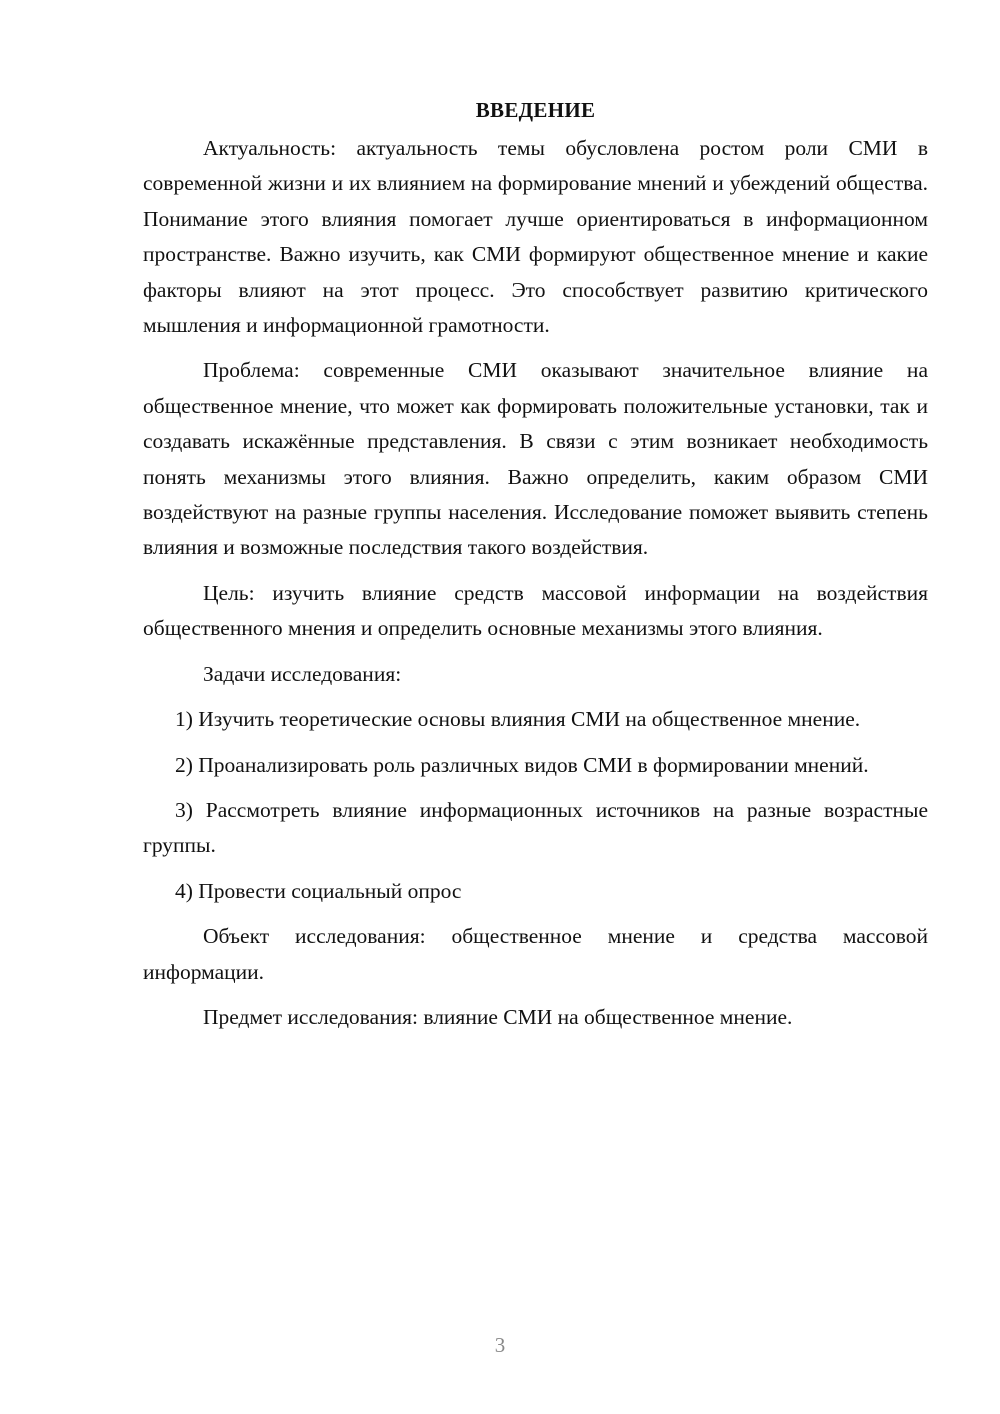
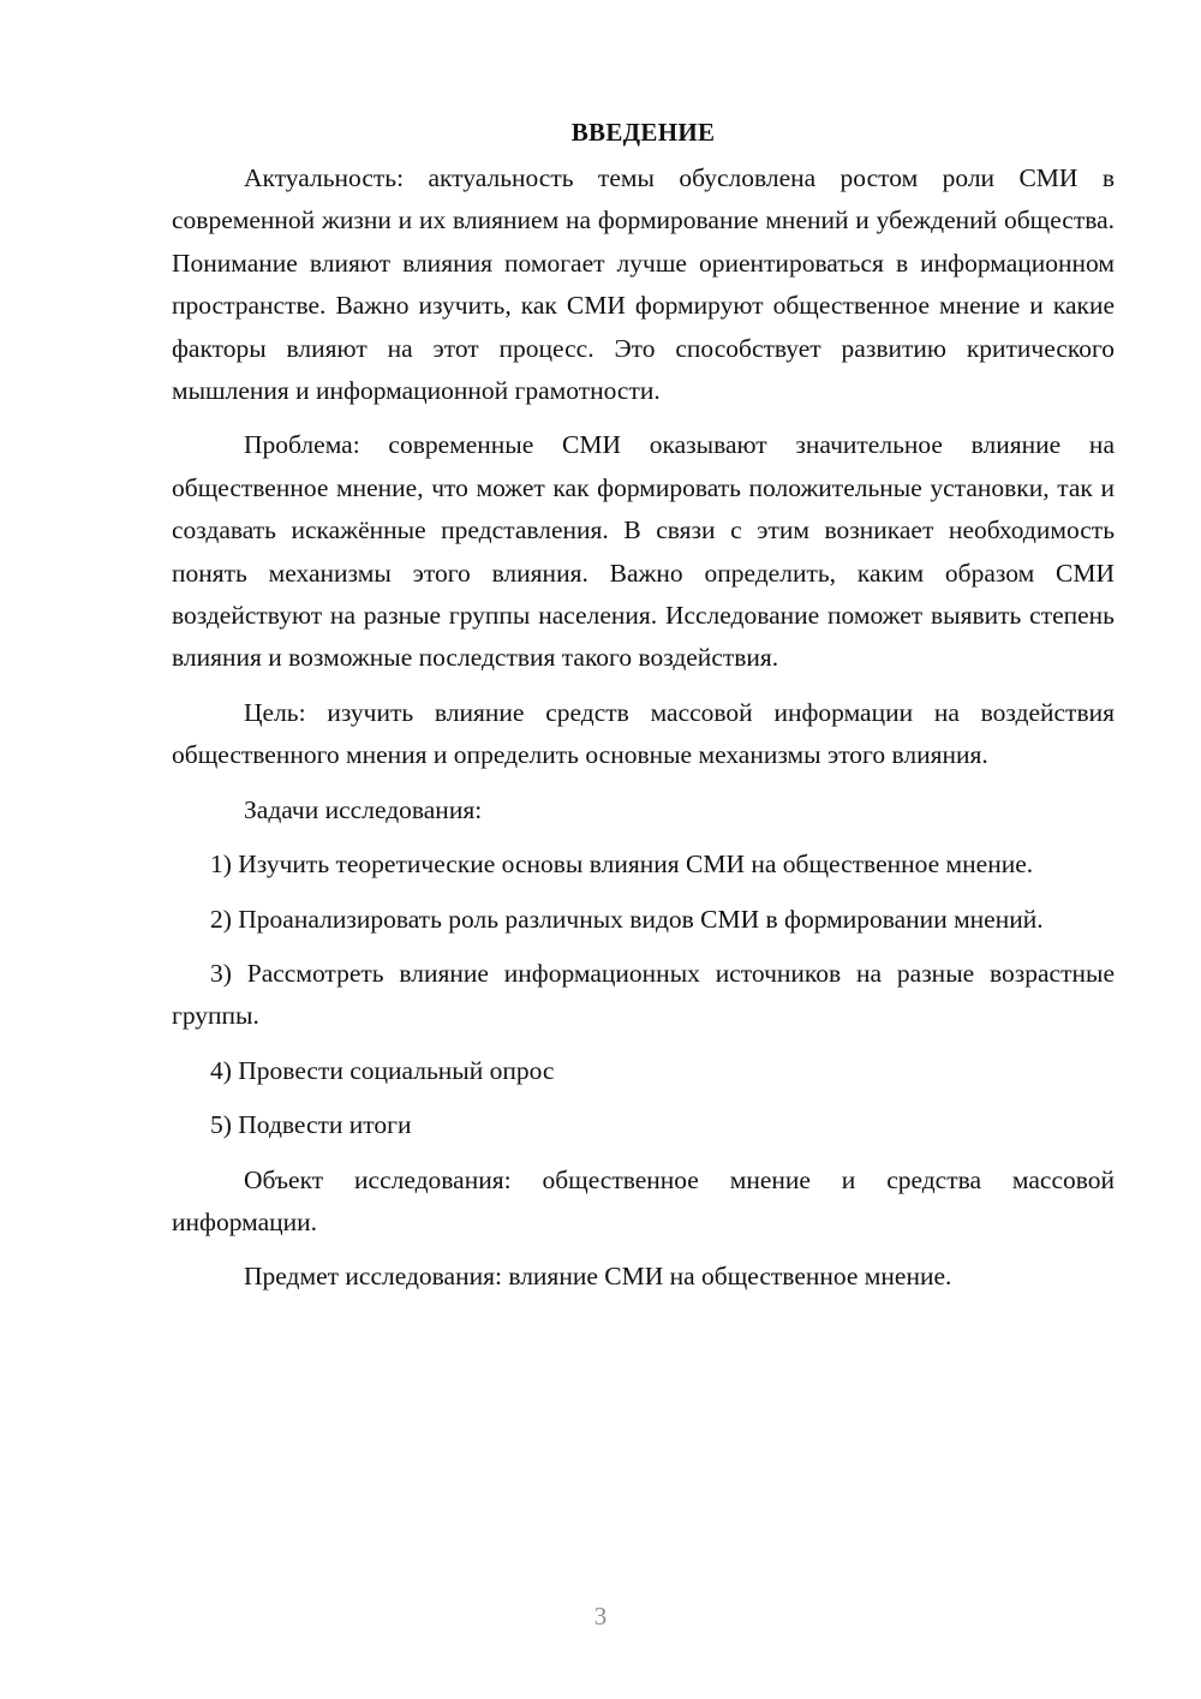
  ВВЕДЕНИЕ
- Актуальность: актуальность темы обусловлена ростом роли СМИ в современной жизни и их влиянием на формирование мнений и убеждений общества. Понимание этого влияния помогает лучше ориентироваться в информационном пространстве. Важно изучить, как СМИ формируют общественное мнение и какие факторы влияют на этот процесс. Это способствует развитию критического мышления и информационной грамотности.
+ Актуальность: актуальность темы обусловлена ростом роли СМИ в современной жизни и их влиянием на формирование мнений и убеждений общества. Понимание влияют влияния помогает лучше ориентироваться в информационном пространстве. Важно изучить, как СМИ формируют общественное мнение и какие факторы влияют на этот процесс. Это способствует развитию критического мышления и информационной грамотности.
  Проблема: современные СМИ оказывают значительное влияние на общественное мнение, что может как формировать положительные установки, так и создавать искажённые представления. В связи с этим возникает необходимость понять механизмы этого влияния. Важно определить, каким образом СМИ воздействуют на разные группы населения. Исследование поможет выявить степень влияния и возможные последствия такого воздействия.
  Цель: изучить влияние средств массовой информации на воздействия общественного мнения и определить основные механизмы этого влияния.
  Задачи исследования:
  1) Изучить теоретические основы влияния СМИ на общественное мнение.
  2) Проанализировать роль различных видов СМИ в формировании мнений.
  3) Рассмотреть влияние информационных источников на разные возрастные группы.
  4) Провести социальный опрос
+ 5) Подвести итоги
  Объект исследования: общественное мнение и средства массовой информации.
  Предмет исследования: влияние СМИ на общественное мнение.
  3
